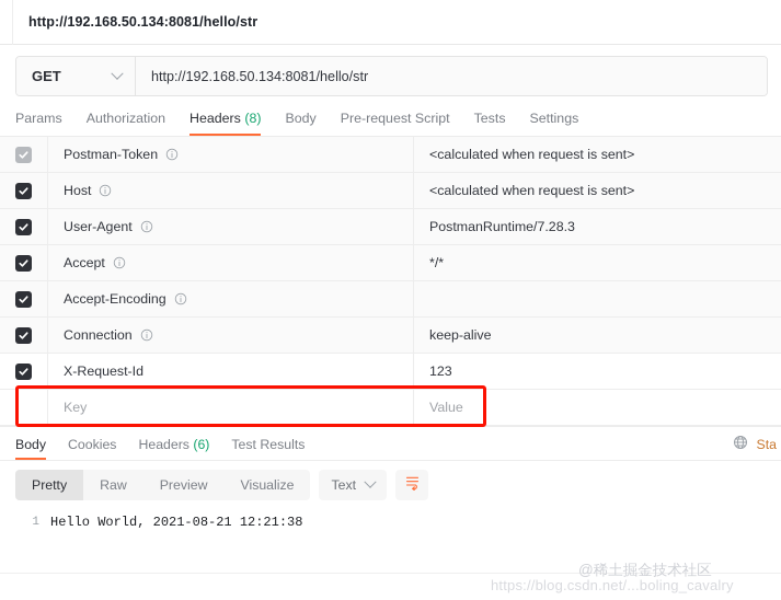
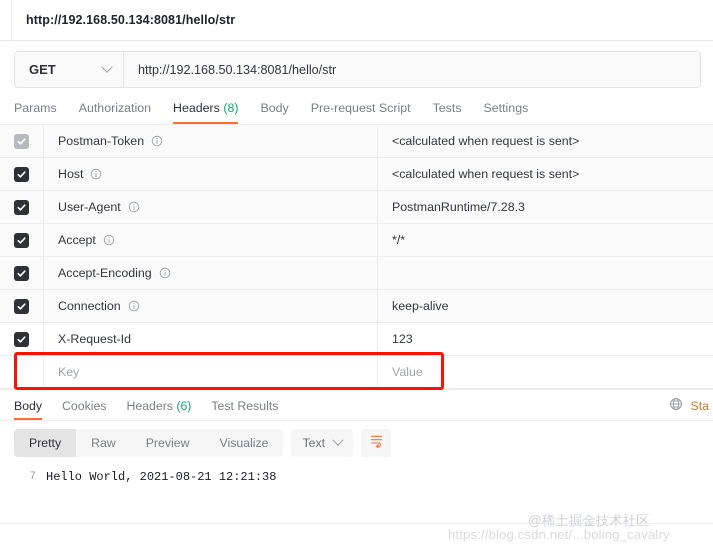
  http://192.168.50.134:8081/hello/str
  GET
  http://192.168.50.134:8081/hello/str
  Params
  Authorization
  Headers (8)
  Body
  Pre-request Script
  Tests
  Settings
  Postman-Token
  <calculated when request is sent>
  Host
  <calculated when request is sent>
  User-Agent
  PostmanRuntime/7.28.3
  Accept
  */*
  Accept-Encoding
  Connection
  keep-alive
  X-Request-Id
  123
  Key
  Value
  Body
  Cookies
  Headers (6)
  Test Results
  Sta
  Pretty
  Raw
  Preview
  Visualize
  Text
- 1
+ 7
  Hello World, 2021-08-21 12:21:38
  https://blog.csdn.net/...boling_cavalry
  @稀土掘金技术社区
